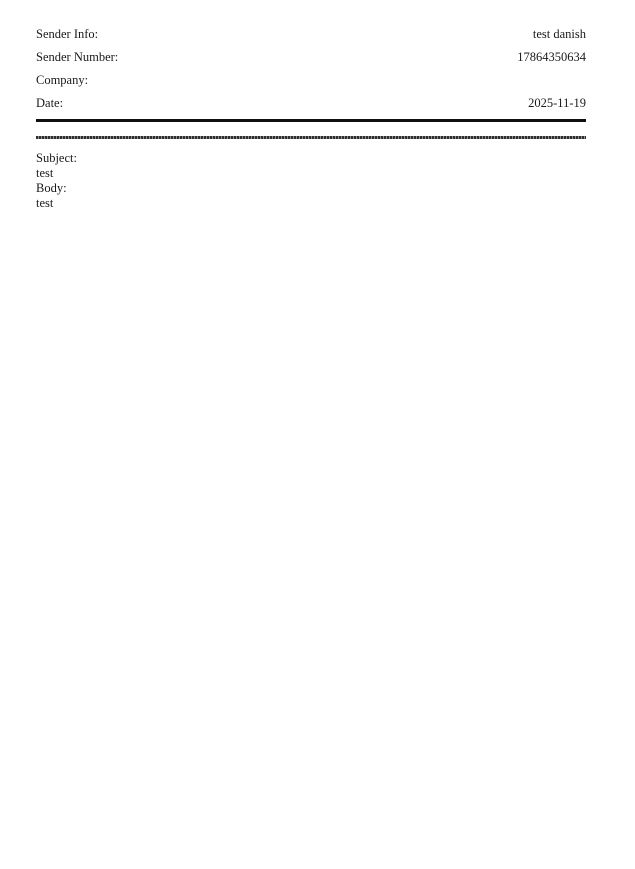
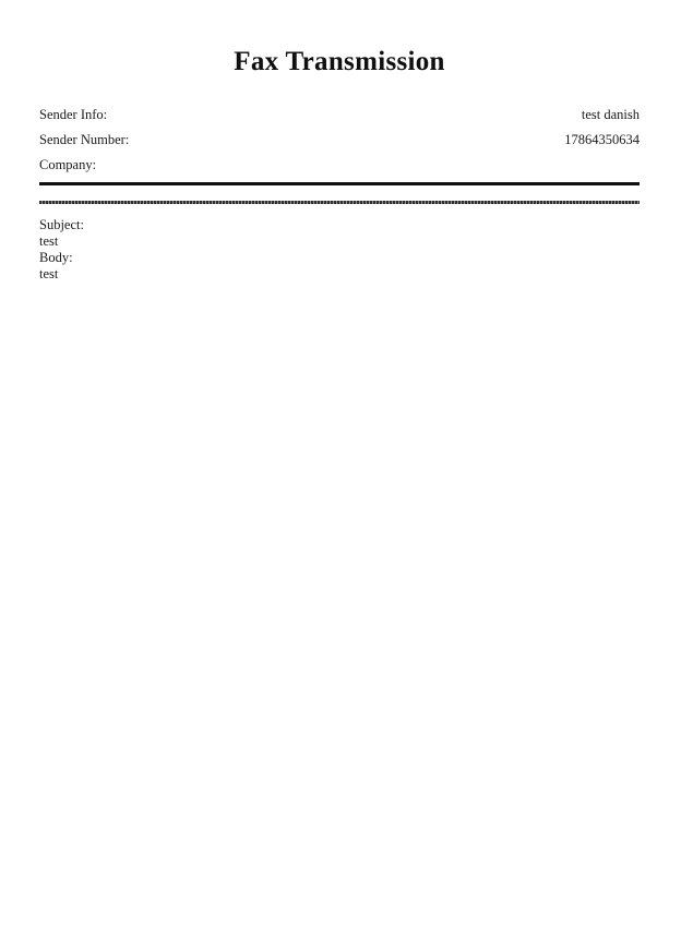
+ Fax Transmission
  Sender Info:
  test danish
  Sender Number:
  17864350634
  Company:
- Date:
- 2025-11-19
  Subject:
  test
  Body:
  test
